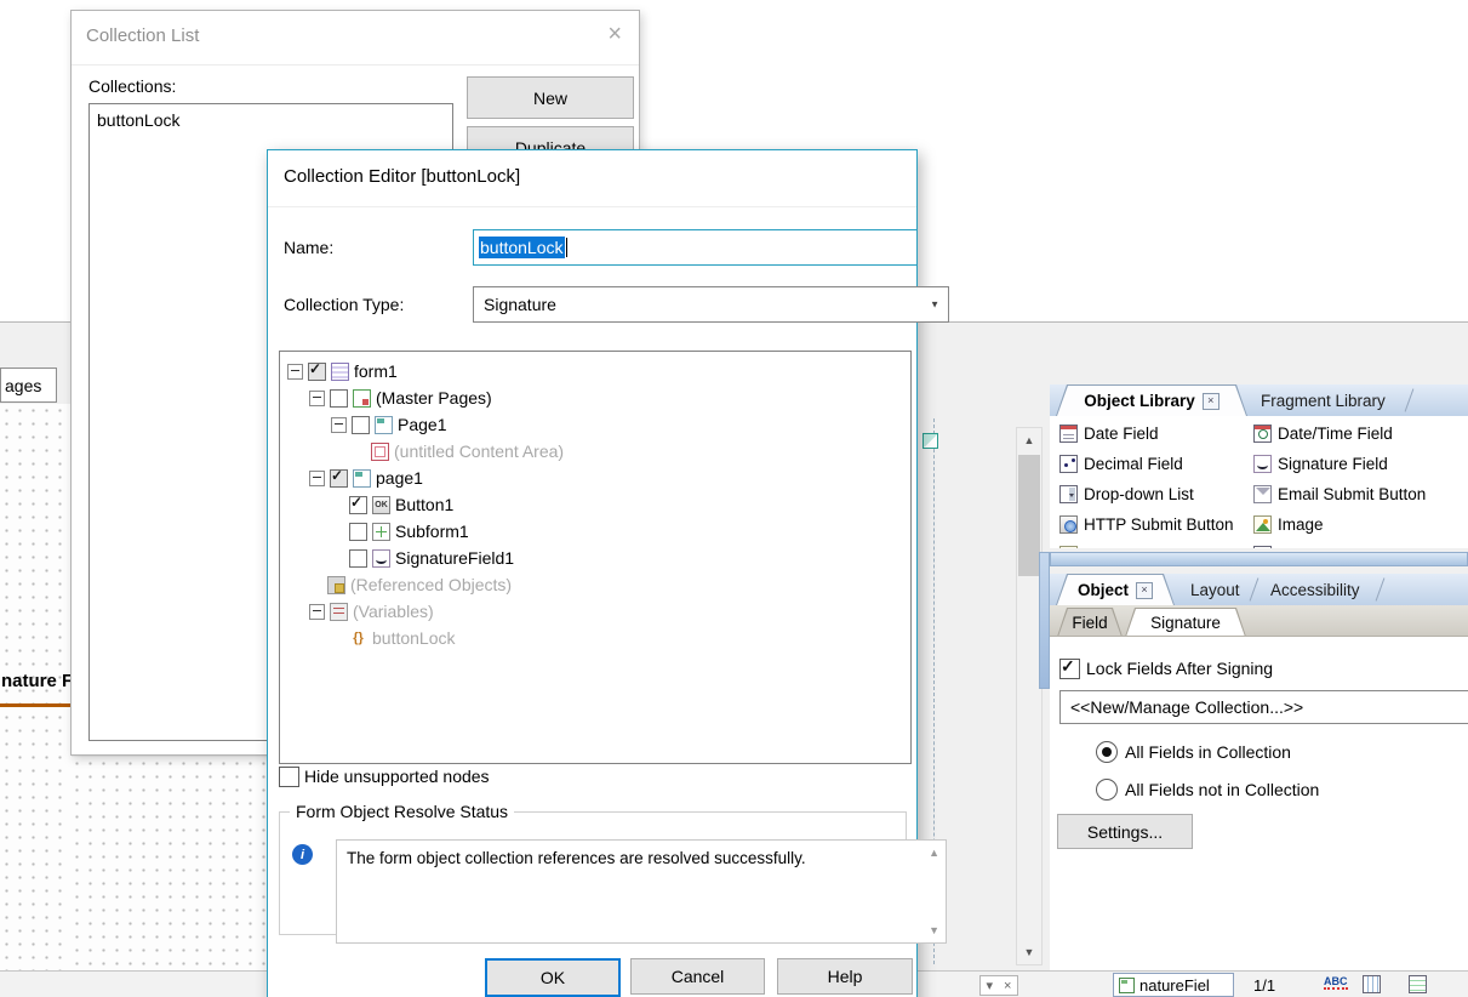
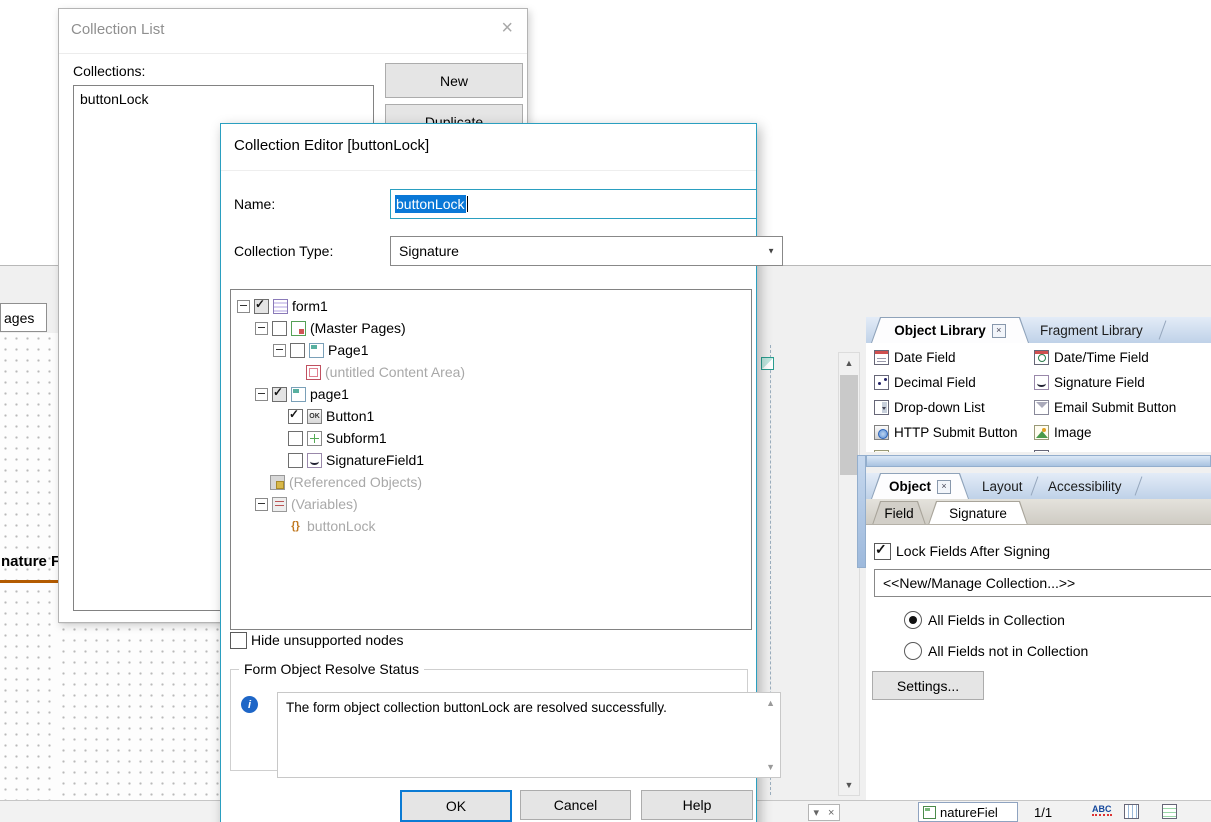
  ages
  nature F
  Object Library
  ×
  Fragment Library
  Date Field
  Date/Time Field
  Decimal Field
  Signature Field
  Drop-down List
  Email Submit Button
  HTTP Submit Button
  Image
  Object
  ×
  Layout
  Accessibility
  Field
  Signature
  Lock Fields After Signing
  <<New/Manage Collection...>>
  All Fields in Collection
  All Fields not in Collection
  Settings...
  ▾
  ×
  natureFiel
  1/1
  ABC
  Collection List
  ×
  Collections:
  buttonLock
  New
  Duplicate
  Collection Editor [buttonLock]
  Name:
  buttonLock
  Collection Type:
  Signature
  form1
  (Master Pages)
  Page1
  (untitled Content Area)
  page1
  Button1
  Subform1
  SignatureField1
  (Referenced Objects)
  (Variables)
  {}
  buttonLock
  Hide unsupported nodes
  Form Object Resolve Status
  i
- The form object collection references are resolved successfully.
+ The form object collection buttonLock are resolved successfully.
  ▲
  ▼
  OK
  Cancel
  Help
